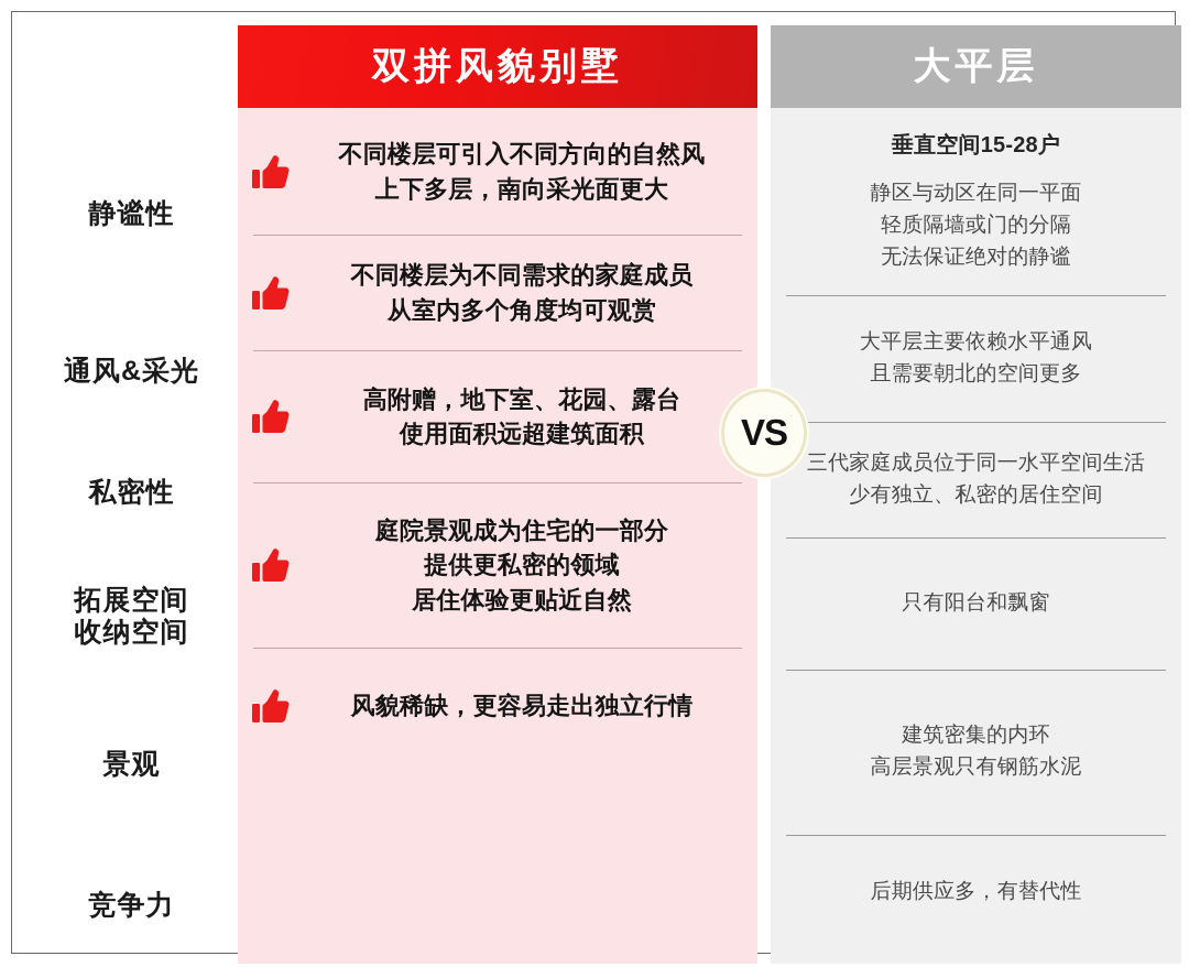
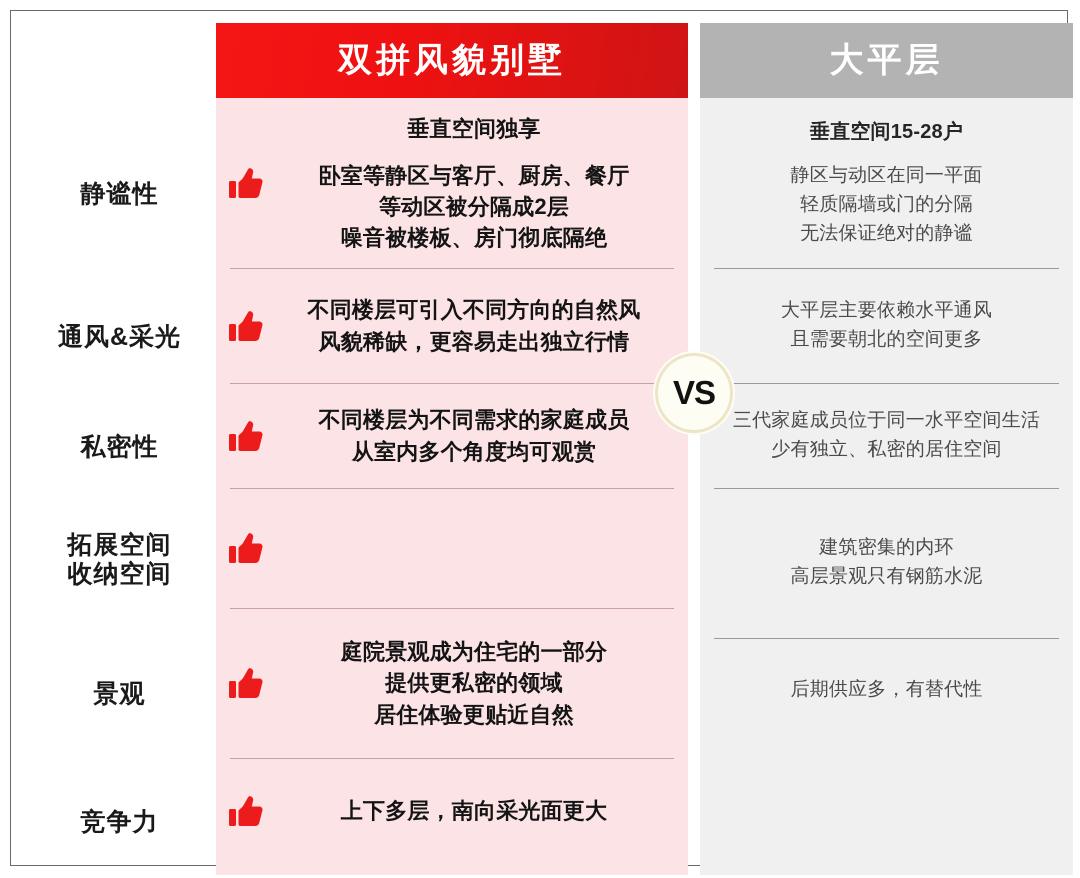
  静谧性
  通风&采光
  私密性
  拓展空间
  收纳空间
  景观
  竞争力
  双拼风貌别墅
+ 垂直空间独享
+ 卧室等静区与客厅、厨房、餐厅
+ 等动区被分隔成2层
+ 噪音被楼板、房门彻底隔绝
  不同楼层可引入不同方向的自然风
- 上下多层，南向采光面更大
+ 风貌稀缺，更容易走出独立行情
  不同楼层为不同需求的家庭成员
  从室内多个角度均可观赏
- 高附赠，地下室、花园、露台
- 使用面积远超建筑面积
  庭院景观成为住宅的一部分
  提供更私密的领域
  居住体验更贴近自然
- 风貌稀缺，更容易走出独立行情
+ 上下多层，南向采光面更大
  VS
  大平层
  垂直空间15-28户
  静区与动区在同一平面
  轻质隔墙或门的分隔
  无法保证绝对的静谧
  大平层主要依赖水平通风
  且需要朝北的空间更多
  三代家庭成员位于同一水平空间生活
  少有独立、私密的居住空间
- 只有阳台和飘窗
  建筑密集的内环
  高层景观只有钢筋水泥
  后期供应多，有替代性
